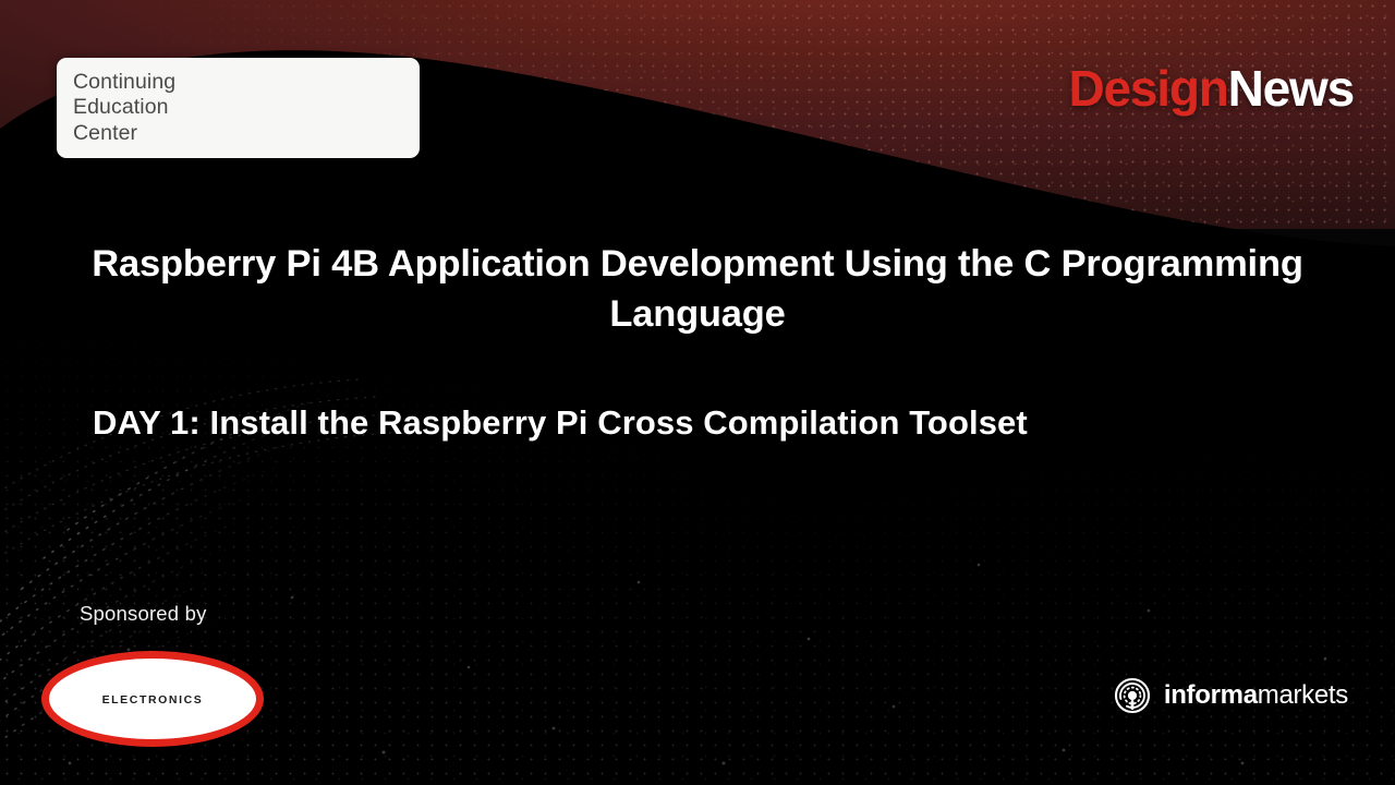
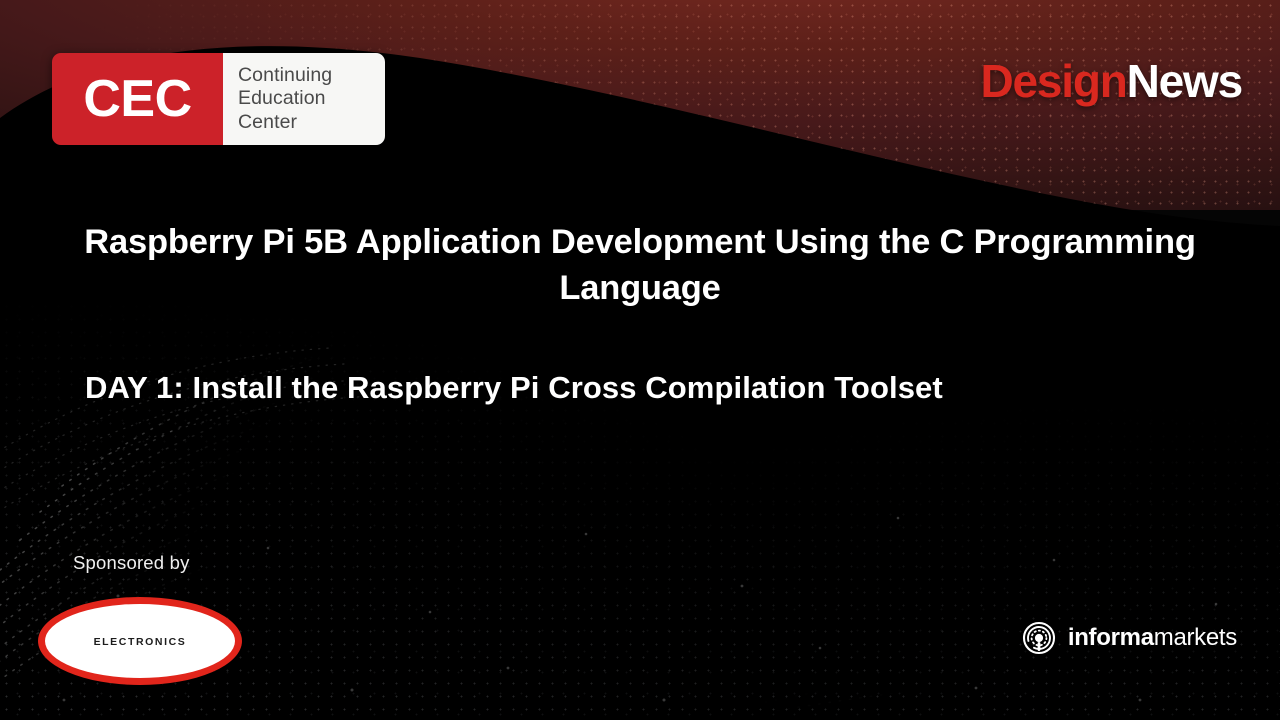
+ CEC
  Continuing
  Education
  Center
  DesignNews
- Raspberry Pi 4B Application Development Using the C Programming Language
+ Raspberry Pi 5B Application Development Using the C Programming Language
  DAY 1: Install the Raspberry Pi Cross Compilation Toolset
  Sponsored by
  ELECTRONICS
  informamarkets
